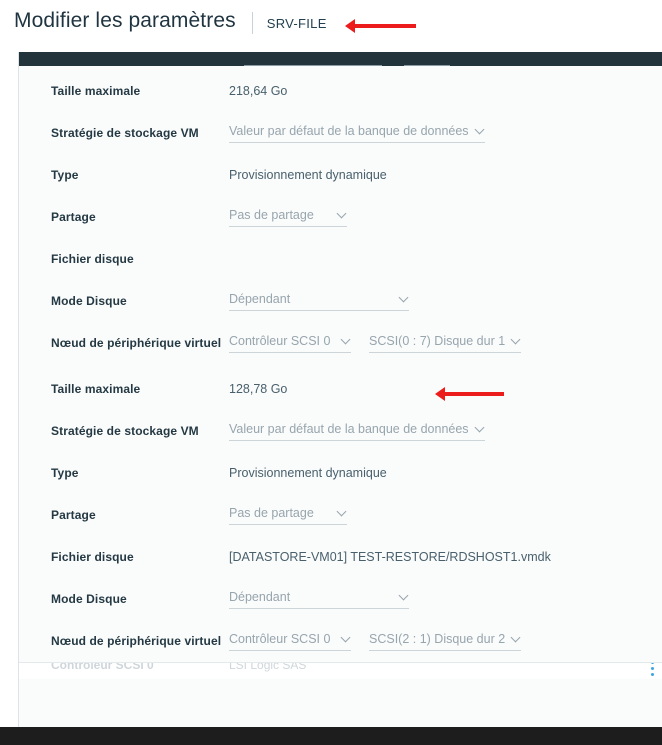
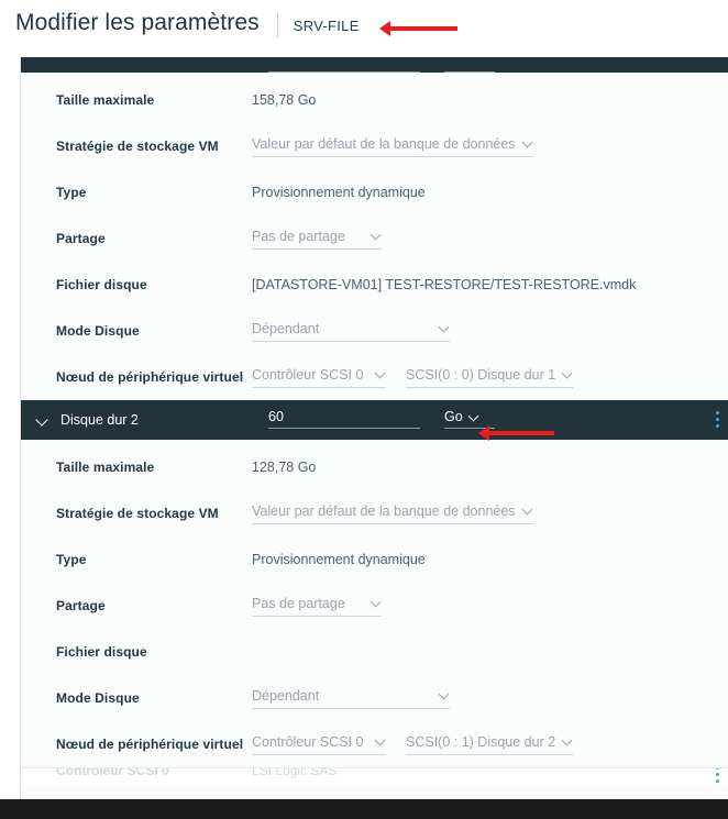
  Modifier les paramètres
  SRV-FILE
  Taille maximale
- 218,64 Go
+ 158,78 Go
  Stratégie de stockage VM
  Valeur par défaut de la banque de données
  Type
  Provisionnement dynamique
  Partage
  Pas de partage
  Fichier disque
+ [DATASTORE-VM01] TEST-RESTORE/TEST-RESTORE.vmdk
  Mode Disque
  Dépendant
  Nœud de périphérique virtuel
  Contrôleur SCSI 0
- SCSI(0 : 7) Disque dur 1
+ SCSI(0 : 0) Disque dur 1
+ Disque dur 2
+ 60
+ Go
  Taille maximale
  128,78 Go
  Stratégie de stockage VM
  Valeur par défaut de la banque de données
  Type
  Provisionnement dynamique
  Partage
  Pas de partage
  Fichier disque
- [DATASTORE-VM01] TEST-RESTORE/RDSHOST1.vmdk
  Mode Disque
  Dépendant
  Nœud de périphérique virtuel
  Contrôleur SCSI 0
- SCSI(2 : 1) Disque dur 2
+ SCSI(0 : 1) Disque dur 2
  Contrôleur SCSI 0
  LSI Logic SAS
